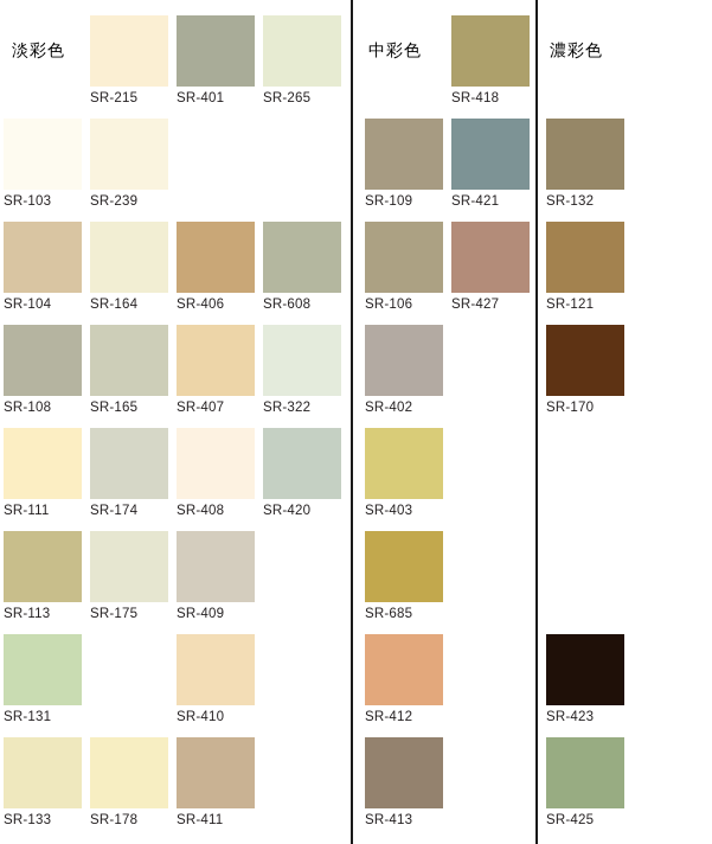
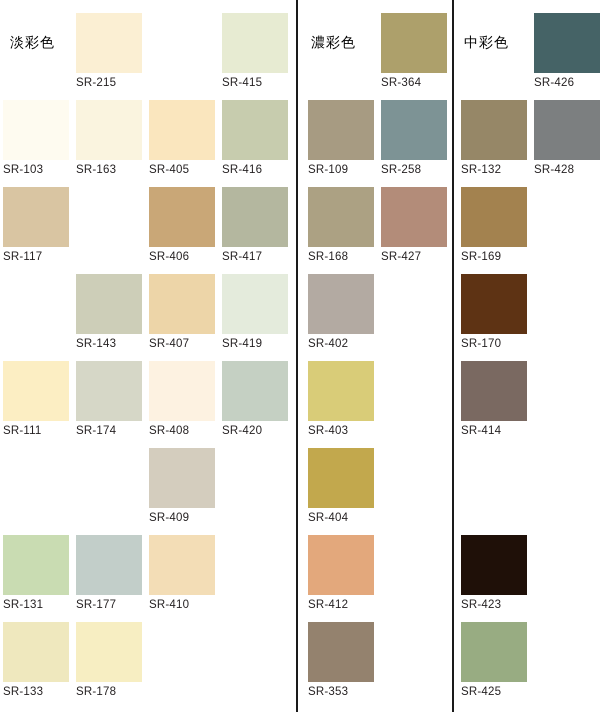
  淡彩色
  SR-215
- SR-401
- SR-265
+ SR-415
  SR-103
- SR-239
+ SR-163
+ SR-405
+ SR-416
- SR-104
+ SR-117
- SR-164
  SR-406
- SR-608
+ SR-417
- SR-108
- SR-165
+ SR-143
  SR-407
- SR-322
+ SR-419
  SR-111
  SR-174
  SR-408
  SR-420
- SR-113
- SR-175
  SR-409
  SR-131
+ SR-177
  SR-410
  SR-133
  SR-178
- SR-411
- 中彩色
+ 濃彩色
- SR-418
+ SR-364
  SR-109
- SR-421
+ SR-258
- SR-106
+ SR-168
  SR-427
  SR-402
  SR-403
- SR-685
+ SR-404
  SR-412
- SR-413
+ SR-353
- 濃彩色
+ 中彩色
+ SR-426
  SR-132
+ SR-428
- SR-121
+ SR-169
  SR-170
+ SR-414
  SR-423
  SR-425
